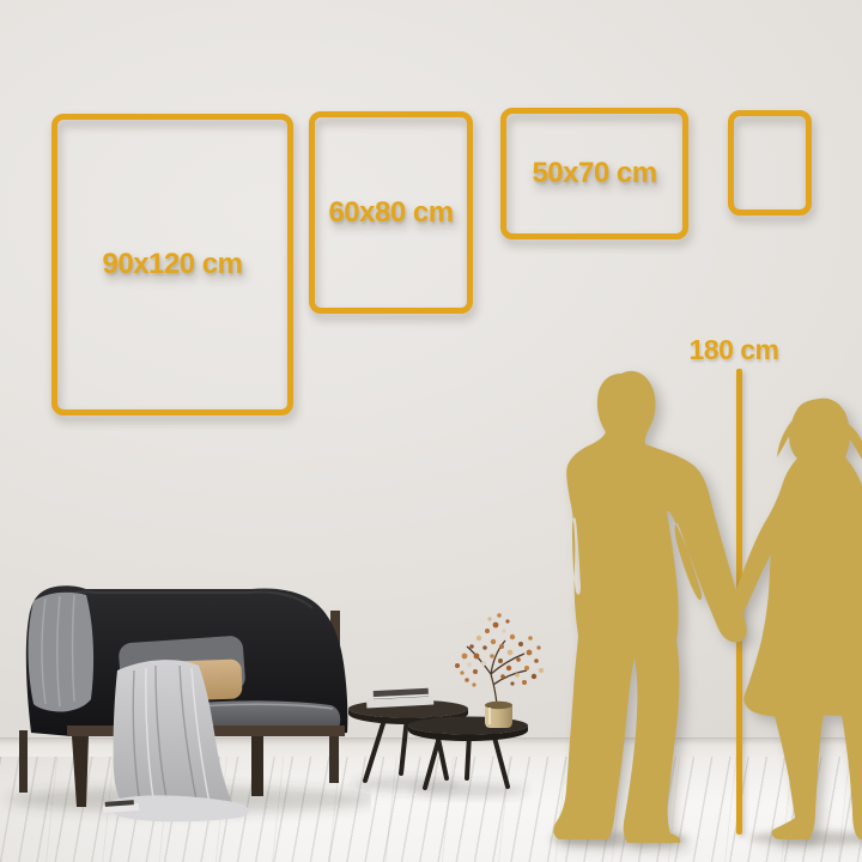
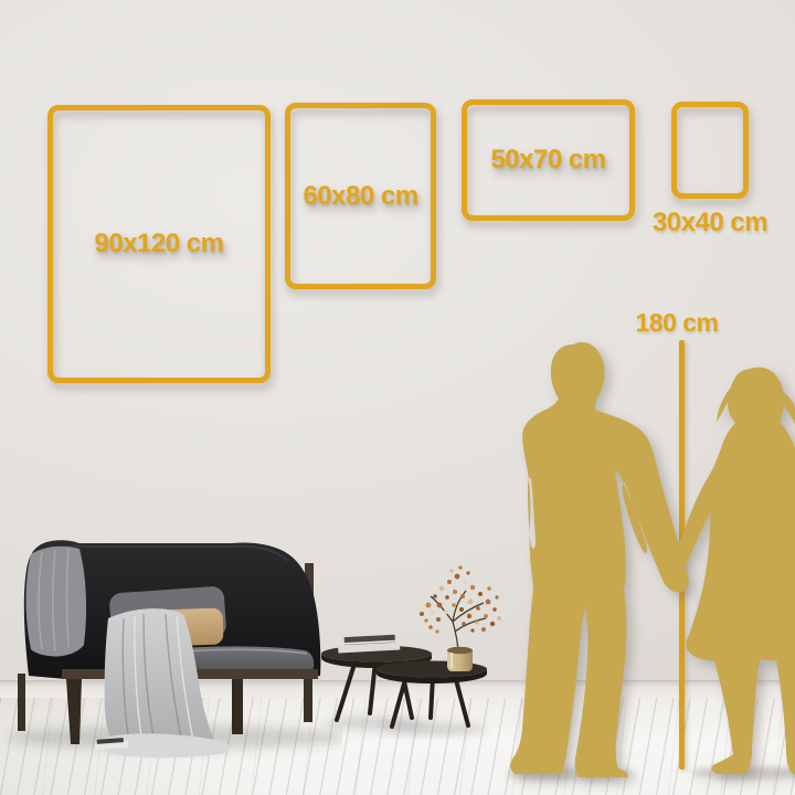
  90x120 cm
  60x80 cm
  50x70 cm
+ 30x40 cm
  180 cm
